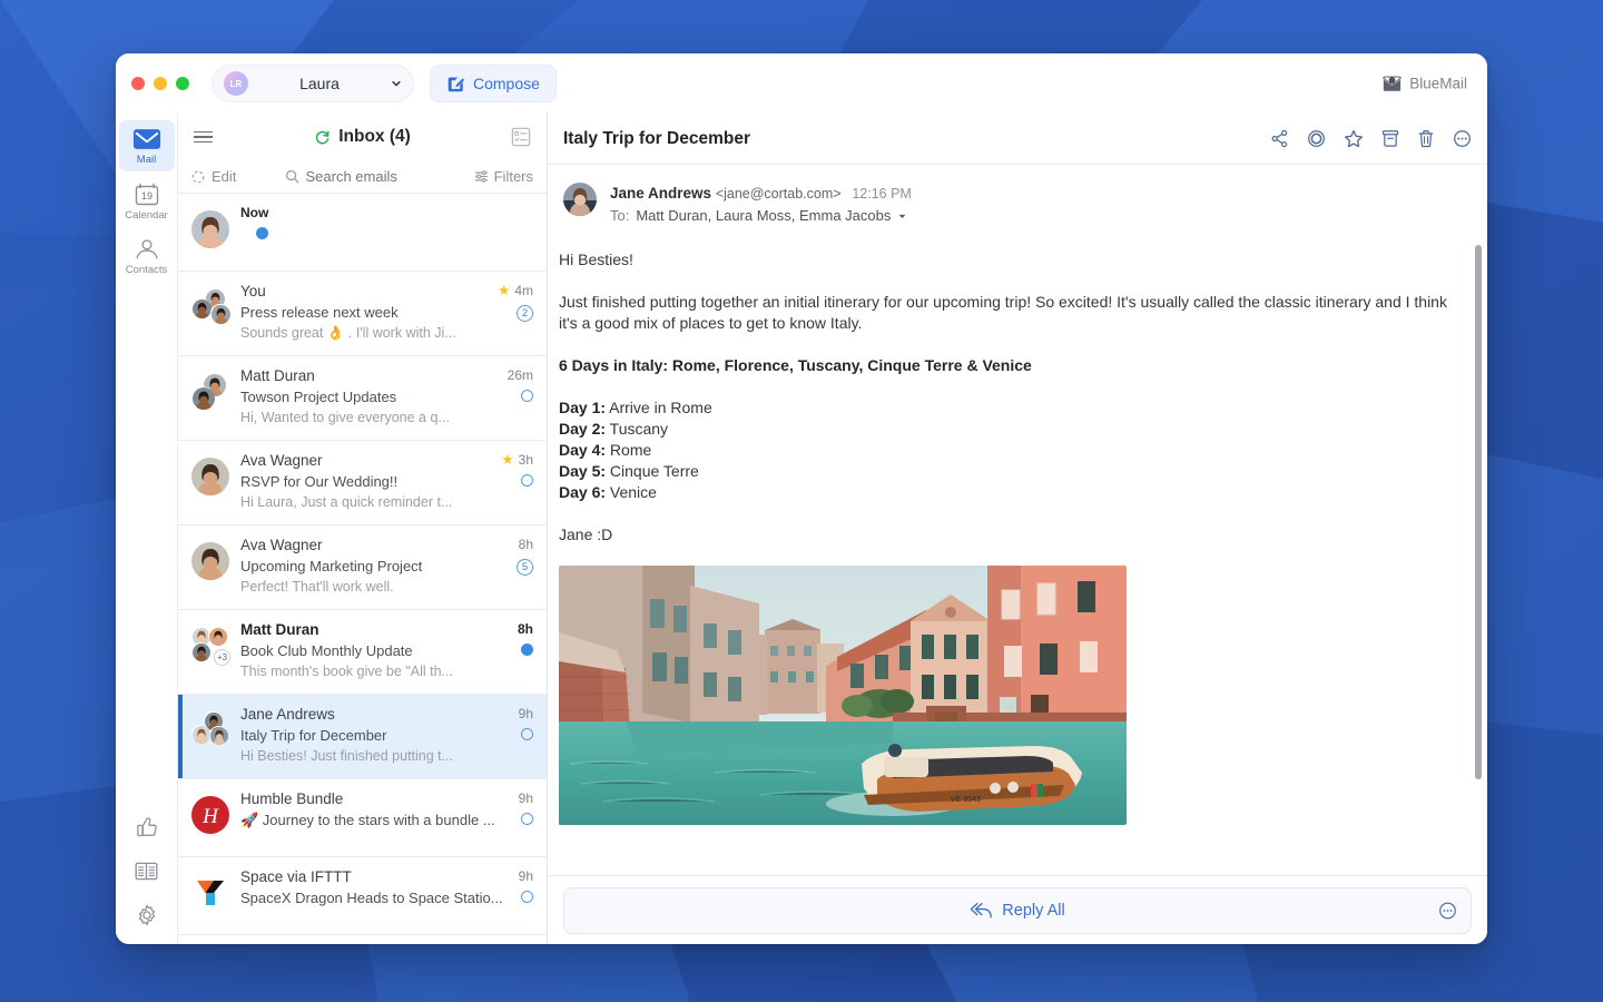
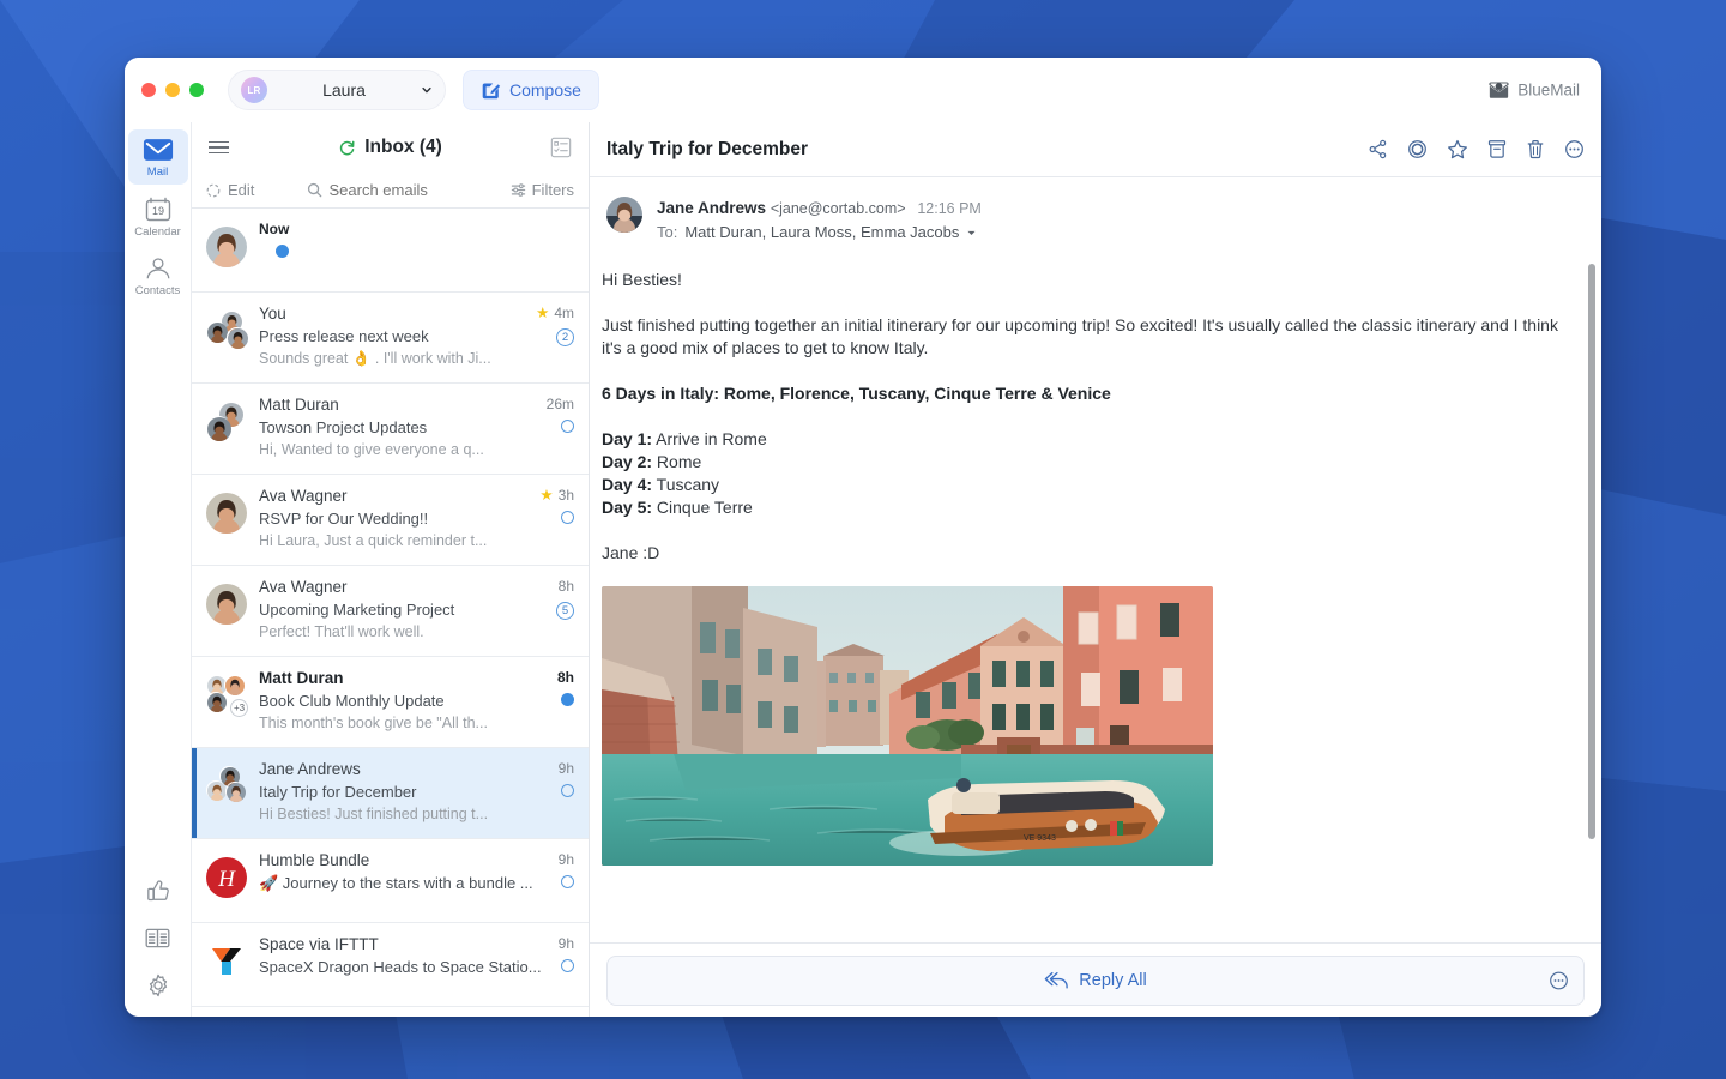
  LR
  Laura
  Compose
  BlueMail
  Mail
  19
  Calendar
  Contacts
  Inbox (4)
  Edit
  Search emails
  Filters
  Now
  You
  Press release next week
  Sounds great 👌 . I'll work with Ji...
  ★
  4m
  2
  Matt Duran
  Towson Project Updates
  Hi, Wanted to give everyone a q...
  26m
  Ava Wagner
  RSVP for Our Wedding!!
  Hi Laura, Just a quick reminder t...
  ★
  3h
  Ava Wagner
  Upcoming Marketing Project
  Perfect! That'll work well.
  8h
  5
  +3
  Matt Duran
  Book Club Monthly Update
  This month's book give be "All th...
  8h
  Jane Andrews
  Italy Trip for December
  Hi Besties! Just finished putting t...
  9h
  H
  Humble Bundle
  🚀 Journey to the stars with a bundle ...
  9h
  Space via IFTTT
  SpaceX Dragon Heads to Space Statio...
  9h
  Italy Trip for December
  Jane Andrews <jane@cortab.com> 12:16 PM
  To:
  Matt Duran, Laura Moss, Emma Jacobs
  Hi Besties!
  Just finished putting together an initial itinerary for our upcoming trip! So excited! It's usually called the classic itinerary and I think it's a good mix of places to get to know Italy.
  6 Days in Italy: Rome, Florence, Tuscany, Cinque Terre & Venice
  Day 1: Arrive in Rome
- Day 2: Tuscany
+ Day 2: Rome
- Day 4: Rome
+ Day 4: Tuscany
  Day 5: Cinque Terre
- Day 6: Venice
  Jane :D
  Reply All
